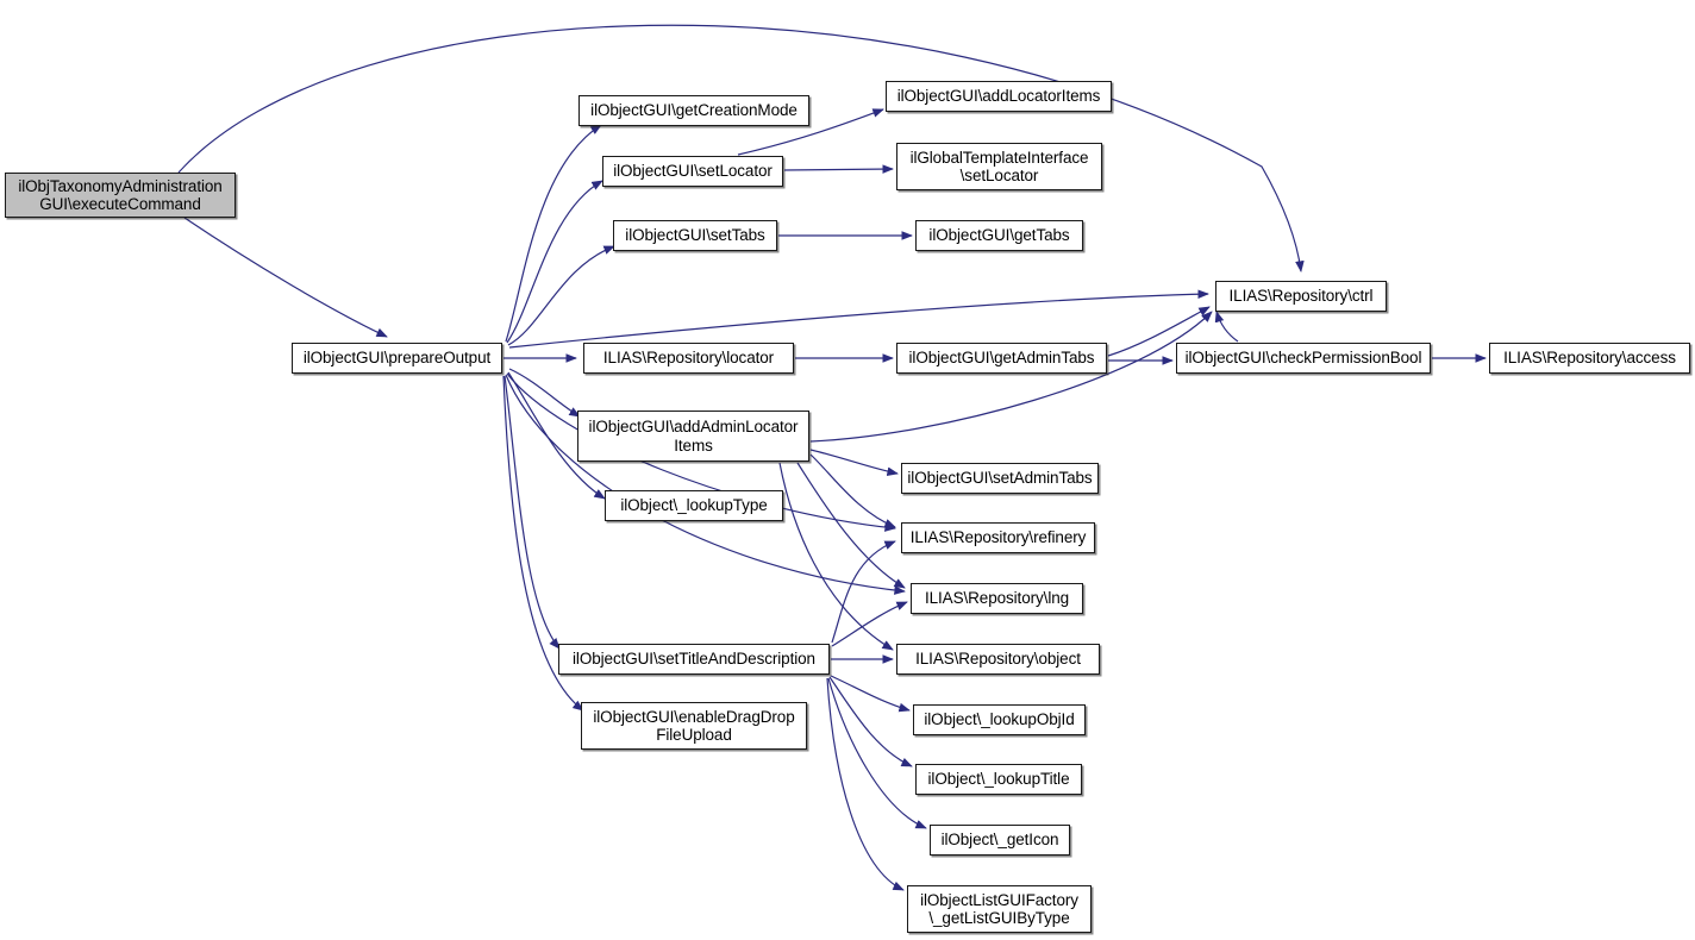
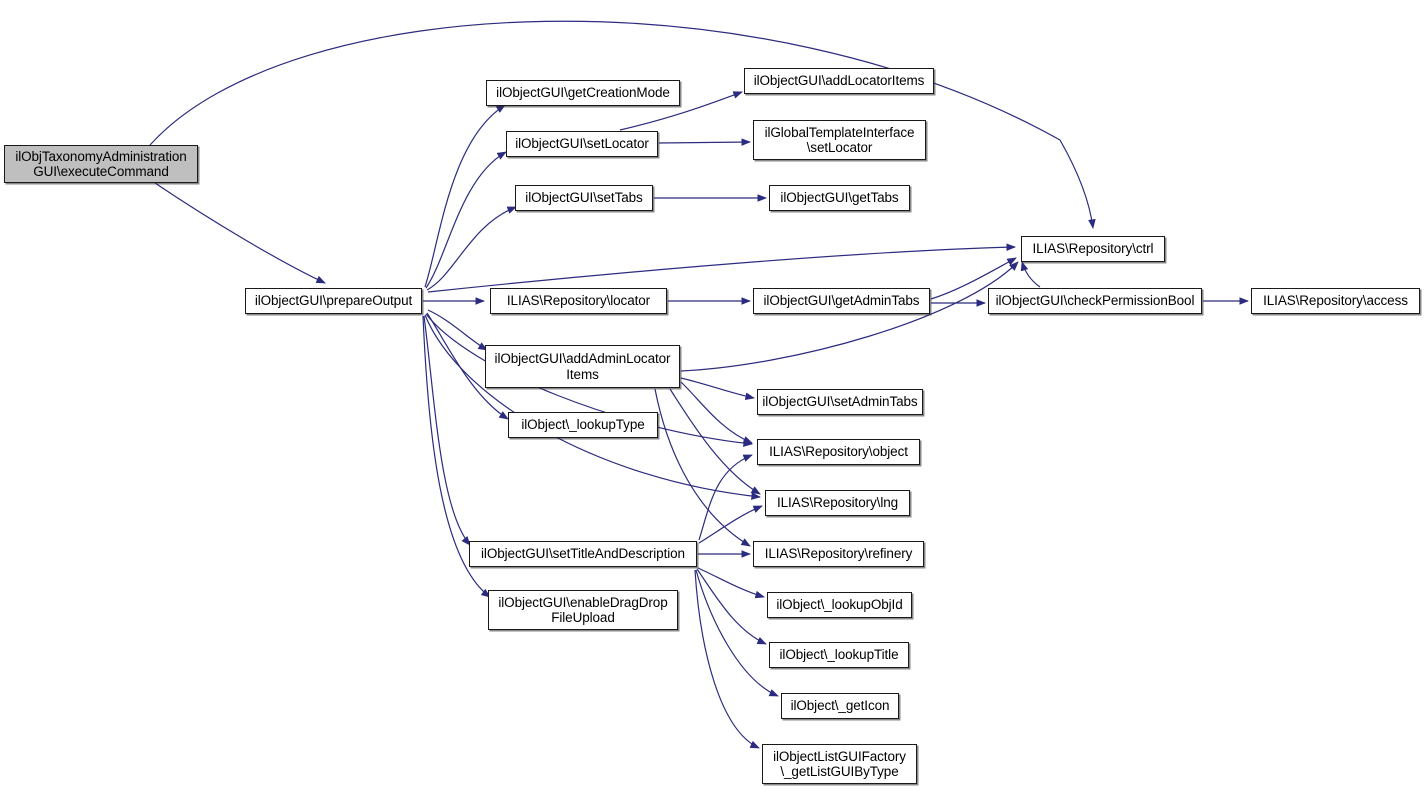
  ilObjTaxonomyAdministration
  GUI\executeCommand
  ilObjectGUI\prepareOutput
  ilObjectGUI\getCreationMode
  ilObjectGUI\setLocator
  ilObjectGUI\setTabs
  ILIAS\Repository\locator
  ilObjectGUI\addAdminLocator
  Items
  ilObject\_lookupType
  ilObjectGUI\setTitleAndDescription
  ilObjectGUI\enableDragDrop
  FileUpload
  ilObjectGUI\addLocatorItems
  ilGlobalTemplateInterface
  \setLocator
  ilObjectGUI\getTabs
  ilObjectGUI\getAdminTabs
  ilObjectGUI\setAdminTabs
- ILIAS\Repository\refinery
+ ILIAS\Repository\object
  ILIAS\Repository\lng
- ILIAS\Repository\object
+ ILIAS\Repository\refinery
  ilObject\_lookupObjId
  ilObject\_lookupTitle
  ilObject\_getIcon
  ilObjectListGUIFactory
  \_getListGUIByType
  ILIAS\Repository\ctrl
  ilObjectGUI\checkPermissionBool
  ILIAS\Repository\access
